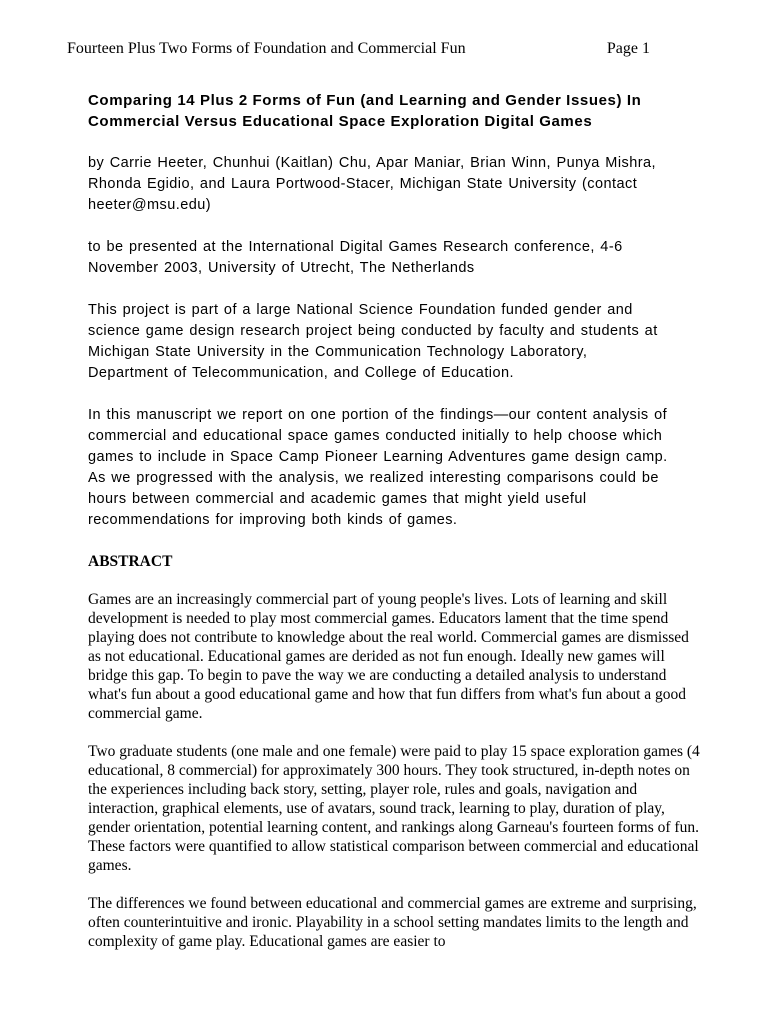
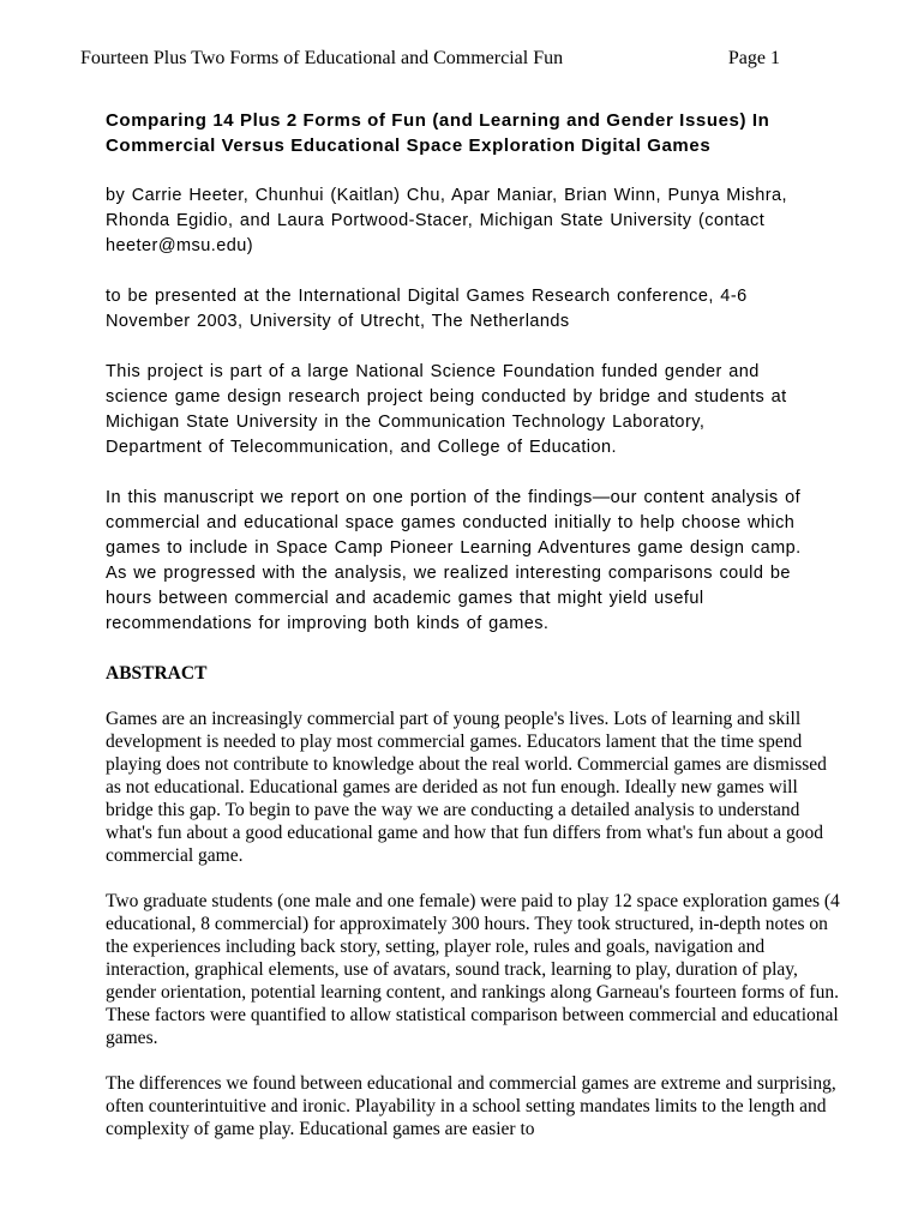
- Fourteen Plus Two Forms of Foundation and Commercial Fun
+ Fourteen Plus Two Forms of Educational and Commercial Fun
  Page 1
  Comparing 14 Plus 2 Forms of Fun (and Learning and Gender Issues) In Commercial Versus Educational Space Exploration Digital Games
  by Carrie Heeter, Chunhui (Kaitlan) Chu, Apar Maniar, Brian Winn, Punya Mishra, Rhonda Egidio, and Laura Portwood-Stacer, Michigan State University (contact heeter@msu.edu)
  to be presented at the International Digital Games Research conference, 4-6 November 2003, University of Utrecht, The Netherlands
- This project is part of a large National Science Foundation funded gender and science game design research project being conducted by faculty and students at Michigan State University in the Communication Technology Laboratory, Department of Telecommunication, and College of Education.
+ This project is part of a large National Science Foundation funded gender and science game design research project being conducted by bridge and students at Michigan State University in the Communication Technology Laboratory, Department of Telecommunication, and College of Education.
  In this manuscript we report on one portion of the findings—our content analysis of commercial and educational space games conducted initially to help choose which games to include in Space Camp Pioneer Learning Adventures game design camp. As we progressed with the analysis, we realized interesting comparisons could be hours between commercial and academic games that might yield useful recommendations for improving both kinds of games.
  ABSTRACT
  Games are an increasingly commercial part of young people's lives. Lots of learning and skill development is needed to play most commercial games. Educators lament that the time spend playing does not contribute to knowledge about the real world. Commercial games are dismissed as not educational. Educational games are derided as not fun enough. Ideally new games will bridge this gap. To begin to pave the way we are conducting a detailed analysis to understand what's fun about a good educational game and how that fun differs from what's fun about a good commercial game.
- Two graduate students (one male and one female) were paid to play 15 space exploration games (4 educational, 8 commercial) for approximately 300 hours. They took structured, in-depth notes on the experiences including back story, setting, player role, rules and goals, navigation and interaction, graphical elements, use of avatars, sound track, learning to play, duration of play, gender orientation, potential learning content, and rankings along Garneau's fourteen forms of fun. These factors were quantified to allow statistical comparison between commercial and educational games.
+ Two graduate students (one male and one female) were paid to play 12 space exploration games (4 educational, 8 commercial) for approximately 300 hours. They took structured, in-depth notes on the experiences including back story, setting, player role, rules and goals, navigation and interaction, graphical elements, use of avatars, sound track, learning to play, duration of play, gender orientation, potential learning content, and rankings along Garneau's fourteen forms of fun. These factors were quantified to allow statistical comparison between commercial and educational games.
  The differences we found between educational and commercial games are extreme and surprising, often counterintuitive and ironic. Playability in a school setting mandates limits to the length and complexity of game play. Educational games are easier to
